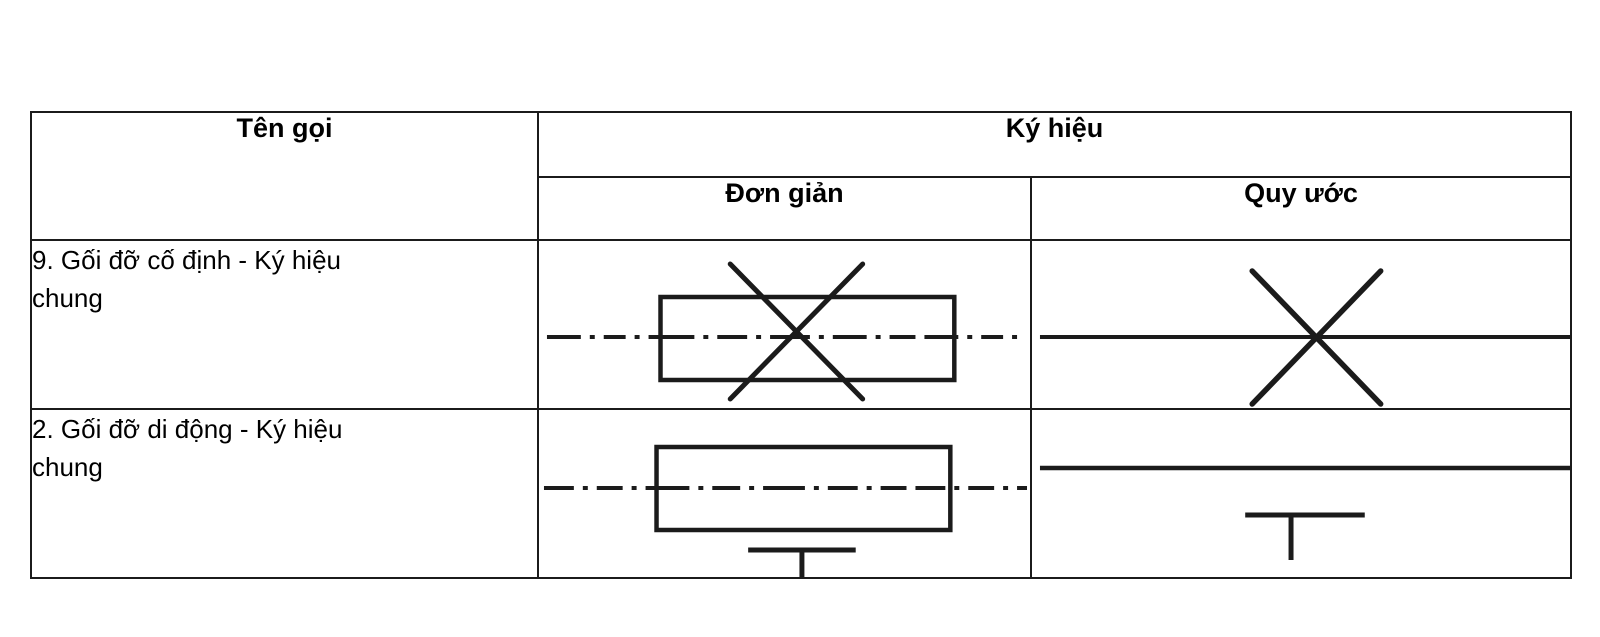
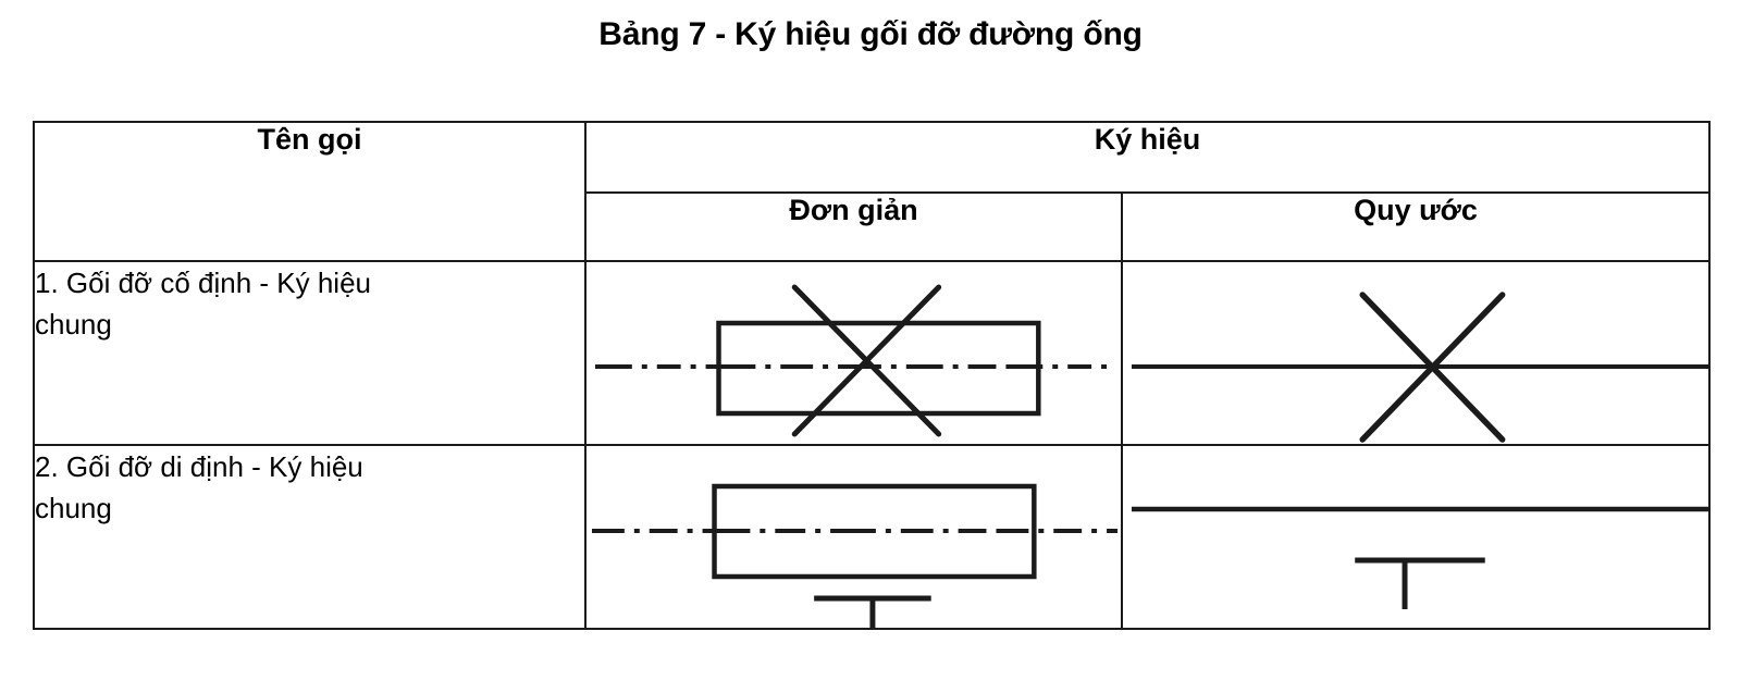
+ Bảng 7 - Ký hiệu gối đỡ đường ống
  Tên gọi	Ký hiệu
  Đơn giản	Quy ước
- 9. Gối đỡ cố định - Ký hiệu chung
+ 1. Gối đỡ cố định - Ký hiệu chung
- 2. Gối đỡ di động - Ký hiệu chung
+ 2. Gối đỡ di định - Ký hiệu chung
